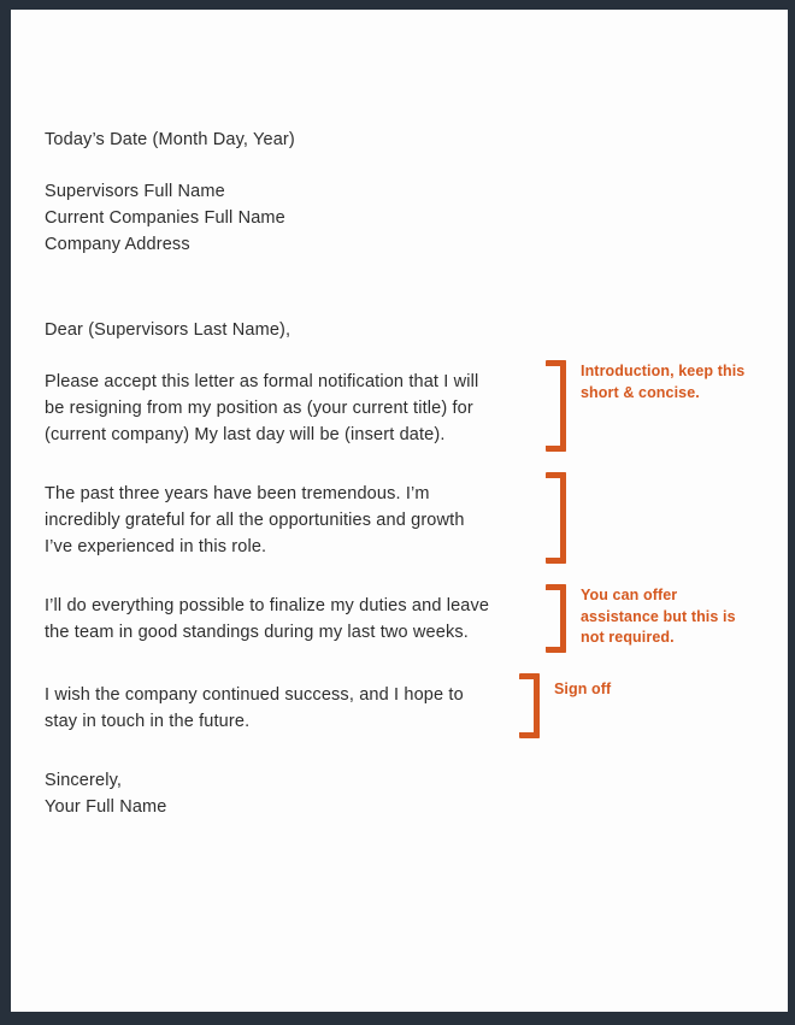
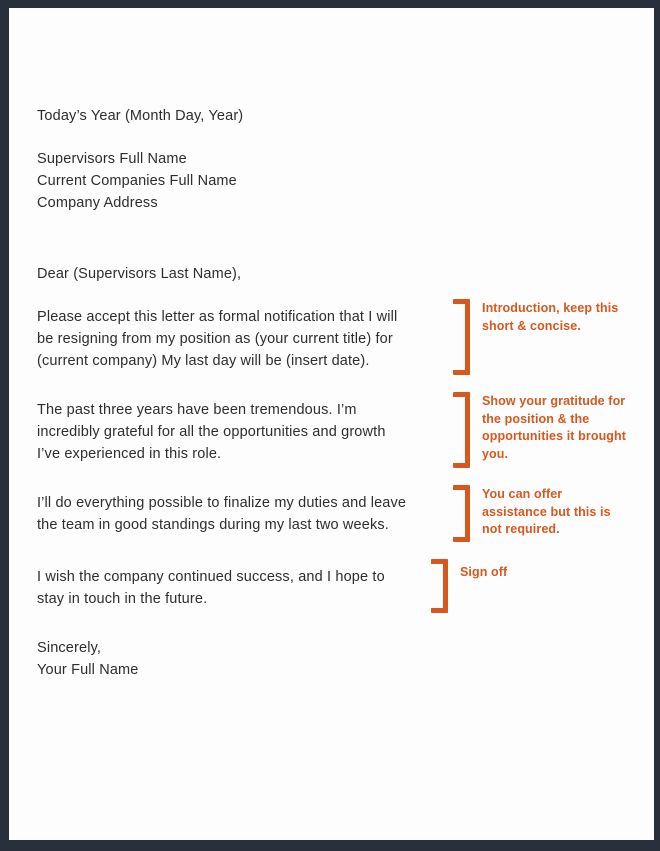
- Today’s Date (Month Day, Year)
+ Today’s Year (Month Day, Year)
  Supervisors Full Name
  Current Companies Full Name
  Company Address
  Dear (Supervisors Last Name),
  Please accept this letter as formal notification that I will
  be resigning from my position as (your current title) for
  (current company) My last day will be (insert date).
  Introduction, keep this
  short & concise.
  The past three years have been tremendous. I’m
  incredibly grateful for all the opportunities and growth
  I’ve experienced in this role.
+ Show your gratitude for
+ the position & the
+ opportunities it brought
+ you.
  I’ll do everything possible to finalize my duties and leave
  the team in good standings during my last two weeks.
  You can offer
  assistance but this is
  not required.
  I wish the company continued success, and I hope to
  stay in touch in the future.
  Sign off
  Sincerely,
  Your Full Name
